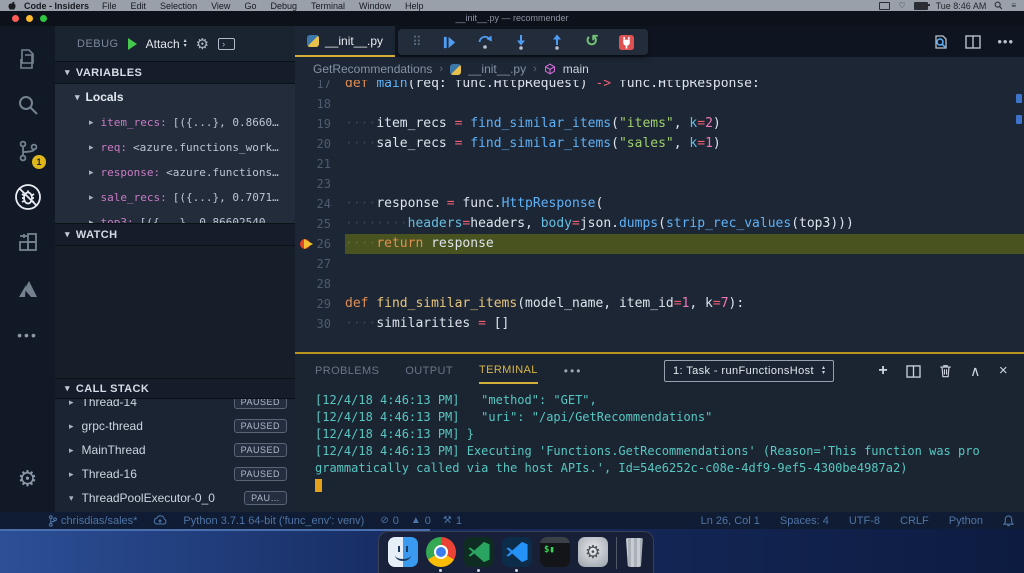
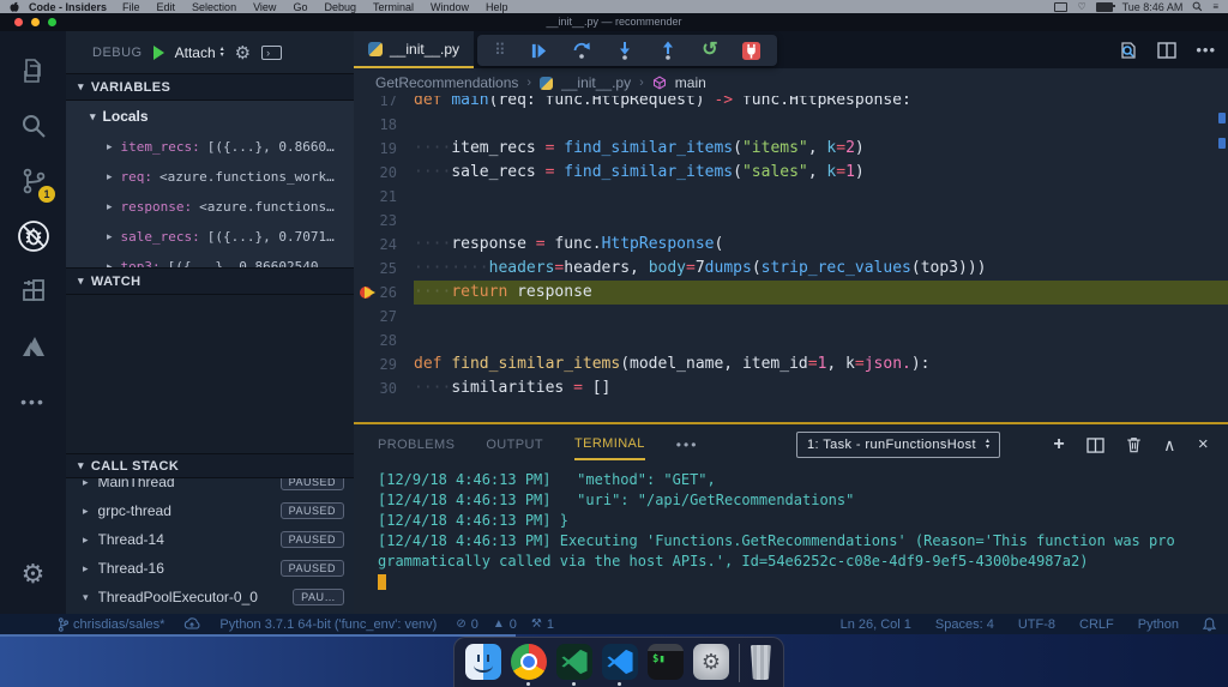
  Code - Insiders
  File Edit Selection View Go Debug Terminal Window Help
  ♡
  Tue 8:46 AM
  ≡
  __init__.py — recommender
  1
  •••
  ⚙
  DEBUG
  Attach
  ⚙
  ›
  ▾
  VARIABLES
  ▾
  Locals
  ▸
  item_recs:
  [({...}, 0.8660…
  ▸
  req:
  <azure.functions_work…
  ▸
  response:
  <azure.functions…
  ▸
  sale_recs:
  [({...}, 0.7071…
  ▸
  ▾
  WATCH
  ▾
  CALL STACK
  ▸
- Thread-14
+ MainThread
  PAUSED
  ▸
  grpc-thread
  PAUSED
  ▸
- MainThread
+ Thread-14
  PAUSED
  ▸
  Thread-16
  PAUSED
  ▾
  ThreadPoolExecutor-0_0
  PAU…
  __init__.py
  •••
  ⠿
  ↺
  GetRecommendations
  ›
  __init__.py
  ›
  main
  17
  def main(req: func.HttpRequest) -> func.HttpResponse:
  18
  19
  ····item_recs = find_similar_items("items", k=2)
  20
  ····sale_recs = find_similar_items("sales", k=1)
  21
  23
  24
  ····response = func.HttpResponse(
  25
- ········headers=headers, body=json.dumps(strip_rec_values(top3)))
+ ········headers=headers, body=7dumps(strip_rec_values(top3)))
  26
  ····return response
  27
  28
  29
- def find_similar_items(model_name, item_id=1, k=7):
+ def find_similar_items(model_name, item_id=1, k=json.):
  30
  ····similarities = []
  PROBLEMS
  OUTPUT
  TERMINAL
  •••
  1: Task - runFunctionsHost
  +
  ∧
  ×
- [12/4/18 4:46:13 PM] "method": "GET",
+ [12/9/18 4:46:13 PM] "method": "GET",
  [12/4/18 4:46:13 PM] "uri": "/api/GetRecommendations"
  [12/4/18 4:46:13 PM] }
  [12/4/18 4:46:13 PM] Executing 'Functions.GetRecommendations' (Reason='This function was pro
  grammatically called via the host APIs.', Id=54e6252c-c08e-4df9-9ef5-4300be4987a2)
  chrisdias/sales*
  Python 3.7.1 64-bit ('func_env': venv)
  ⊘
  0
  ▲
  0
  ⚒
  1
  Ln 26, Col 1
  Spaces: 4
  UTF-8
  CRLF
  Python
  $▮
  ⚙
